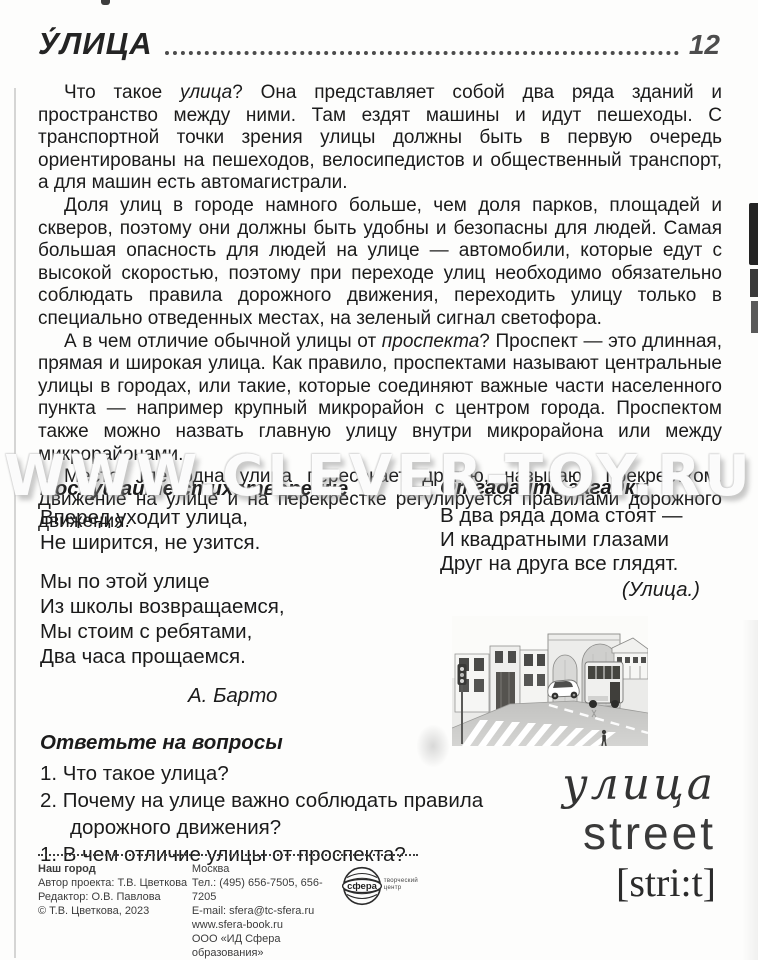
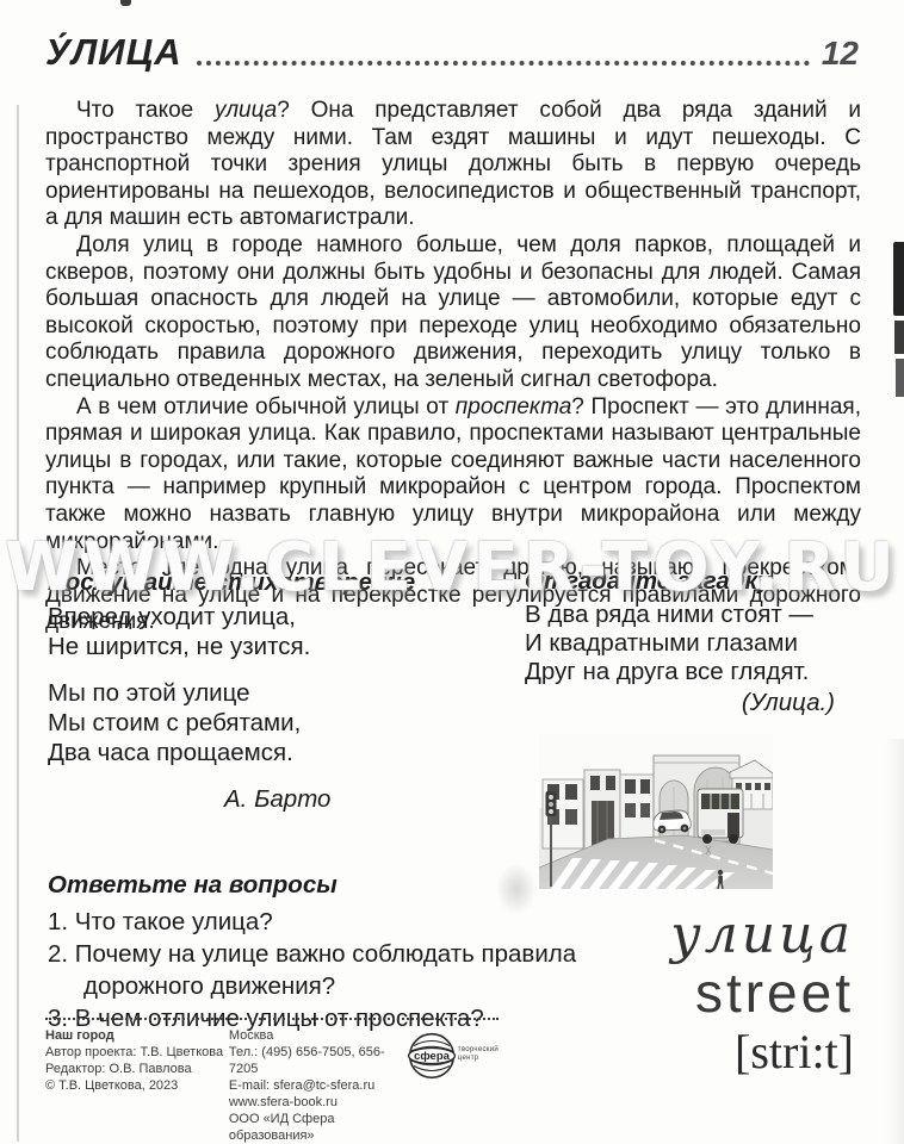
  У́ЛИЦА
  12
  Что такое улица? Она представляет собой два ряда зданий и пространство между ними. Там ездят машины и идут пешеходы. С транспортной точки зрения улицы должны быть в первую очередь ориентированы на пешеходов, велосипедистов и общественный транспорт, а для машин есть автомагистрали.
  Доля улиц в городе намного больше, чем доля парков, площадей и скверов, поэтому они должны быть удобны и безопасны для людей. Самая большая опасность для людей на улице — автомобили, которые едут с высокой скоростью, поэтому при переходе улиц необходимо обязательно соблюдать правила дорожного движения, переходить улицу только в специально отведенных местах, на зеленый сигнал светофора.
  А в чем отличие обычной улицы от проспекта? Проспект — это длинная, прямая и широкая улица. Как правило, проспектами называют центральные улицы в городах, или такие, которые соединяют важные части населенного пункта — например крупный микрорайон с центром города. Проспектом также можно назвать главную улицу внутри микрорайона или между микрорайонами.
  Место, где одна улица пересекает другую, называют прекрестком. Движение на улице и на перекрестке регулируется правилами дорожного движения.
  WWW.CLEVER-TOY.RU
  Послушайте стихотворение
  Вперед уходит улица,
  Не ширится, не узится.
  Мы по этой улице
- Из школы возвращаемся,
  Мы стоим с ребятами,
  Два часа прощаемся.
  А. Барто
  Отгадайте загадку
- В два ряда дома стоят —
+ В два ряда ними стоят —
  И квадратными глазами
  Друг на друга все глядят.
  (Улица.)
  Ответьте на вопросы
  1. Что такое улица?
  2. Почему на улице важно соблюдать правила дорожного движения?
- 1. В чем отличие улицы от проспекта?
+ 3. В чем отличие улицы от проспекта?
  улица
  street
  [stri:t]
  Наш город
  Автор проекта: Т.В. Цветкова
  Редактор: О.В. Павлова
  © Т.В. Цветкова, 2023
  Москва
  Тел.: (495) 656-7505, 656-7205
  E-mail: sfera@tc-sfera.ru
  www.sfera-book.ru
  ООО «ИД Сфера образования»
  сфера
